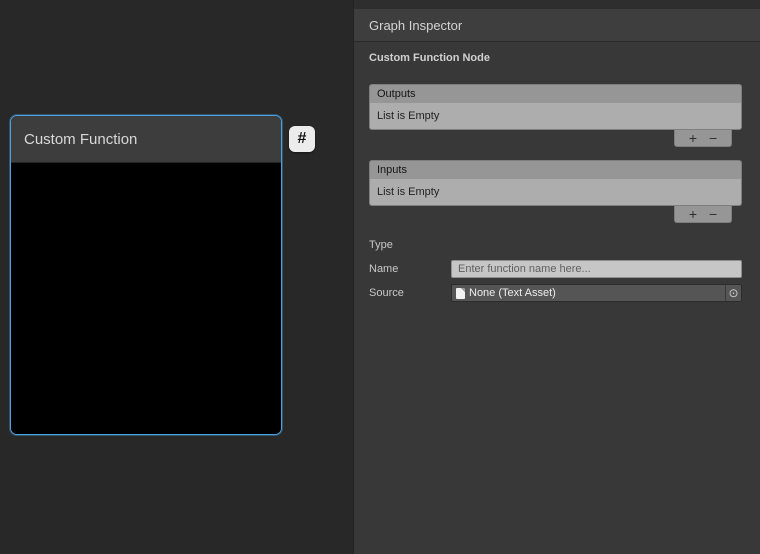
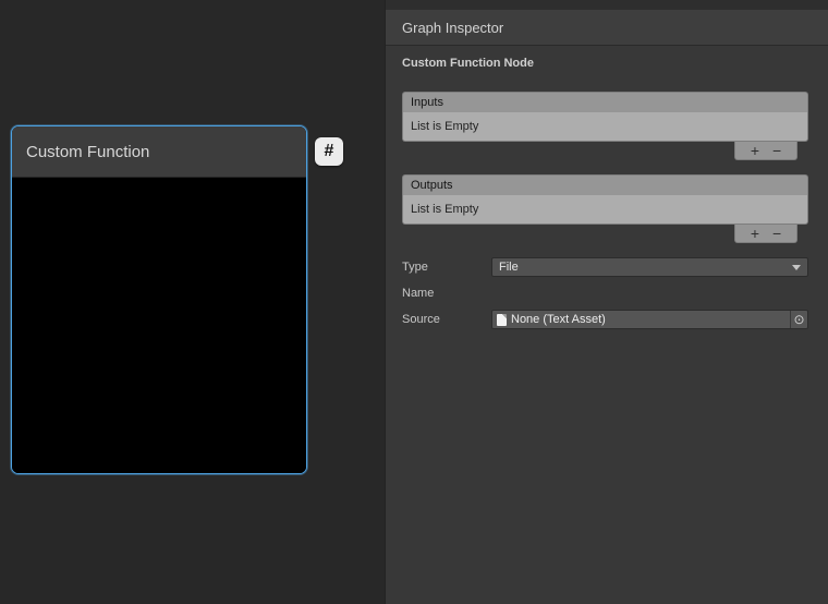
  Custom Function
  #
  Graph Inspector
  Custom Function Node
- Outputs
+ Inputs
  List is Empty
  +
  −
- Inputs
+ Outputs
  List is Empty
  +
  −
  Type
+ File
  Name
- Enter function name here...
  Source
  None (Text Asset)
  ⊙
